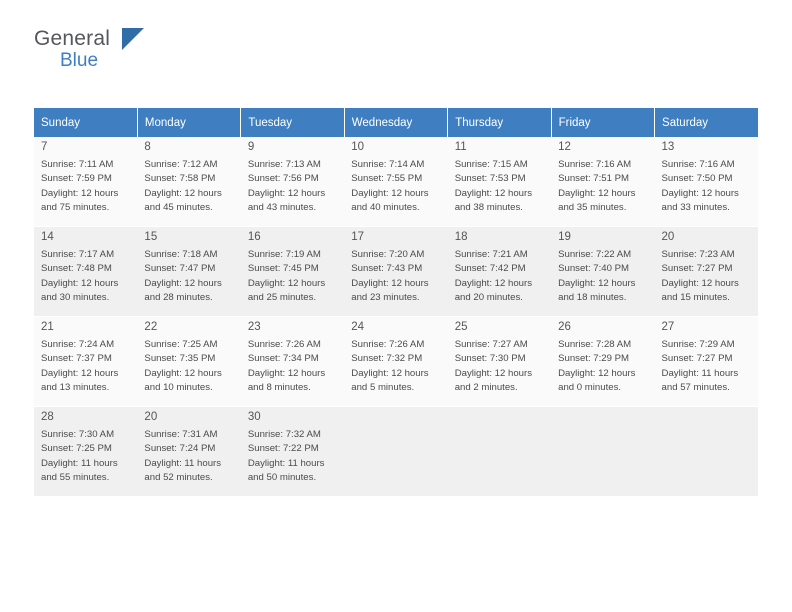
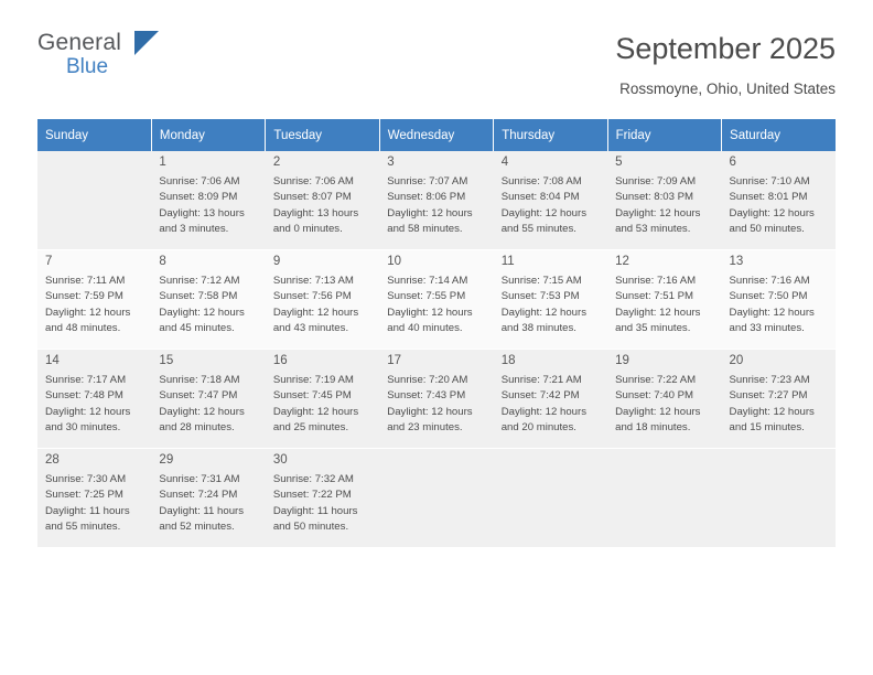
  General
  Blue
+ September 2025
+ Rossmoyne, Ohio, United States
  Sunday	Monday	Tuesday	Wednesday	Thursday	Friday	Saturday
+ 	1Sunrise: 7:06 AMSunset: 8:09 PMDaylight: 13 hoursand 3 minutes.	2Sunrise: 7:06 AMSunset: 8:07 PMDaylight: 13 hoursand 0 minutes.	3Sunrise: 7:07 AMSunset: 8:06 PMDaylight: 12 hoursand 58 minutes.	4Sunrise: 7:08 AMSunset: 8:04 PMDaylight: 12 hoursand 55 minutes.	5Sunrise: 7:09 AMSunset: 8:03 PMDaylight: 12 hoursand 53 minutes.	6Sunrise: 7:10 AMSunset: 8:01 PMDaylight: 12 hoursand 50 minutes.
- 7Sunrise: 7:11 AMSunset: 7:59 PMDaylight: 12 hoursand 75 minutes.	8Sunrise: 7:12 AMSunset: 7:58 PMDaylight: 12 hoursand 45 minutes.	9Sunrise: 7:13 AMSunset: 7:56 PMDaylight: 12 hoursand 43 minutes.	10Sunrise: 7:14 AMSunset: 7:55 PMDaylight: 12 hoursand 40 minutes.	11Sunrise: 7:15 AMSunset: 7:53 PMDaylight: 12 hoursand 38 minutes.	12Sunrise: 7:16 AMSunset: 7:51 PMDaylight: 12 hoursand 35 minutes.	13Sunrise: 7:16 AMSunset: 7:50 PMDaylight: 12 hoursand 33 minutes.
+ 7Sunrise: 7:11 AMSunset: 7:59 PMDaylight: 12 hoursand 48 minutes.	8Sunrise: 7:12 AMSunset: 7:58 PMDaylight: 12 hoursand 45 minutes.	9Sunrise: 7:13 AMSunset: 7:56 PMDaylight: 12 hoursand 43 minutes.	10Sunrise: 7:14 AMSunset: 7:55 PMDaylight: 12 hoursand 40 minutes.	11Sunrise: 7:15 AMSunset: 7:53 PMDaylight: 12 hoursand 38 minutes.	12Sunrise: 7:16 AMSunset: 7:51 PMDaylight: 12 hoursand 35 minutes.	13Sunrise: 7:16 AMSunset: 7:50 PMDaylight: 12 hoursand 33 minutes.
  14Sunrise: 7:17 AMSunset: 7:48 PMDaylight: 12 hoursand 30 minutes.	15Sunrise: 7:18 AMSunset: 7:47 PMDaylight: 12 hoursand 28 minutes.	16Sunrise: 7:19 AMSunset: 7:45 PMDaylight: 12 hoursand 25 minutes.	17Sunrise: 7:20 AMSunset: 7:43 PMDaylight: 12 hoursand 23 minutes.	18Sunrise: 7:21 AMSunset: 7:42 PMDaylight: 12 hoursand 20 minutes.	19Sunrise: 7:22 AMSunset: 7:40 PMDaylight: 12 hoursand 18 minutes.	20Sunrise: 7:23 AMSunset: 7:27 PMDaylight: 12 hoursand 15 minutes.
- 21Sunrise: 7:24 AMSunset: 7:37 PMDaylight: 12 hoursand 13 minutes.	22Sunrise: 7:25 AMSunset: 7:35 PMDaylight: 12 hoursand 10 minutes.	23Sunrise: 7:26 AMSunset: 7:34 PMDaylight: 12 hoursand 8 minutes.	24Sunrise: 7:26 AMSunset: 7:32 PMDaylight: 12 hoursand 5 minutes.	25Sunrise: 7:27 AMSunset: 7:30 PMDaylight: 12 hoursand 2 minutes.	26Sunrise: 7:28 AMSunset: 7:29 PMDaylight: 12 hoursand 0 minutes.	27Sunrise: 7:29 AMSunset: 7:27 PMDaylight: 11 hoursand 57 minutes.
- 28Sunrise: 7:30 AMSunset: 7:25 PMDaylight: 11 hoursand 55 minutes.	20Sunrise: 7:31 AMSunset: 7:24 PMDaylight: 11 hoursand 52 minutes.	30Sunrise: 7:32 AMSunset: 7:22 PMDaylight: 11 hoursand 50 minutes.
+ 28Sunrise: 7:30 AMSunset: 7:25 PMDaylight: 11 hoursand 55 minutes.	29Sunrise: 7:31 AMSunset: 7:24 PMDaylight: 11 hoursand 52 minutes.	30Sunrise: 7:32 AMSunset: 7:22 PMDaylight: 11 hoursand 50 minutes.
